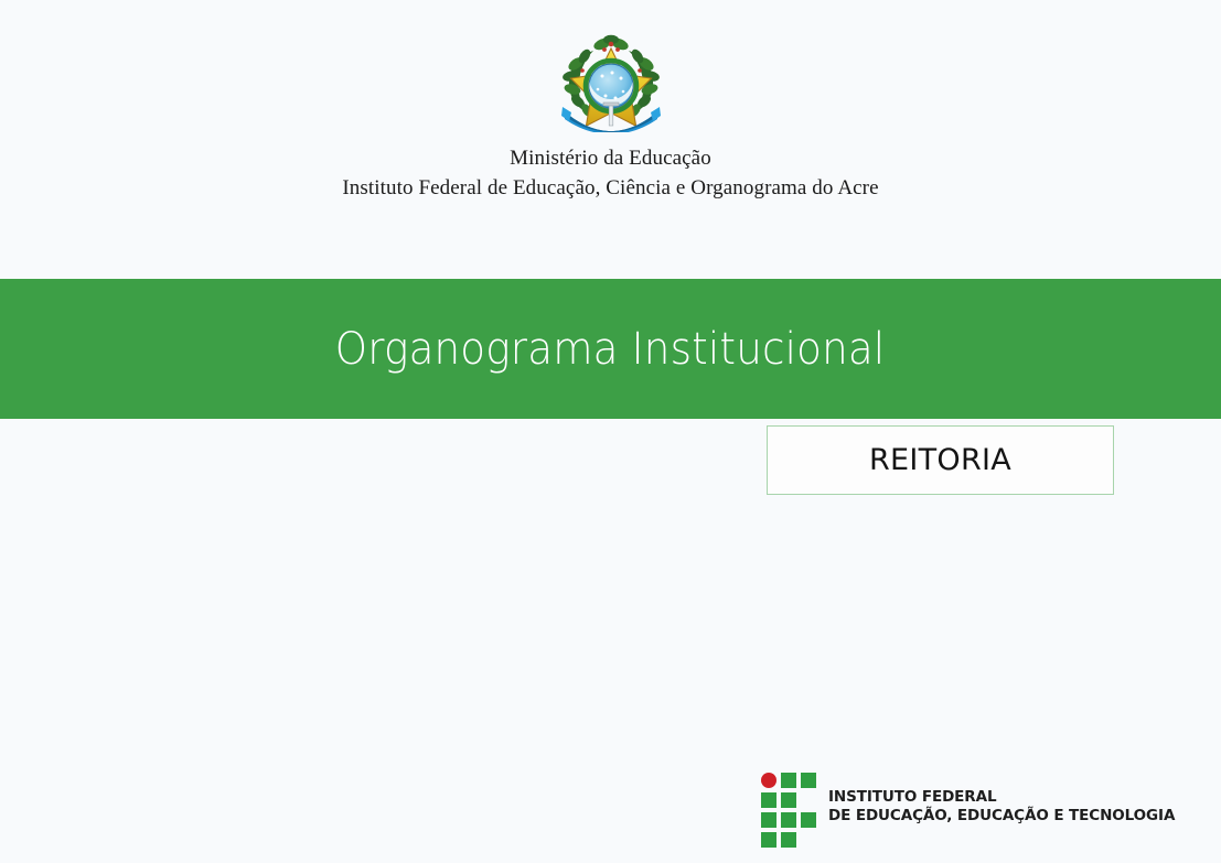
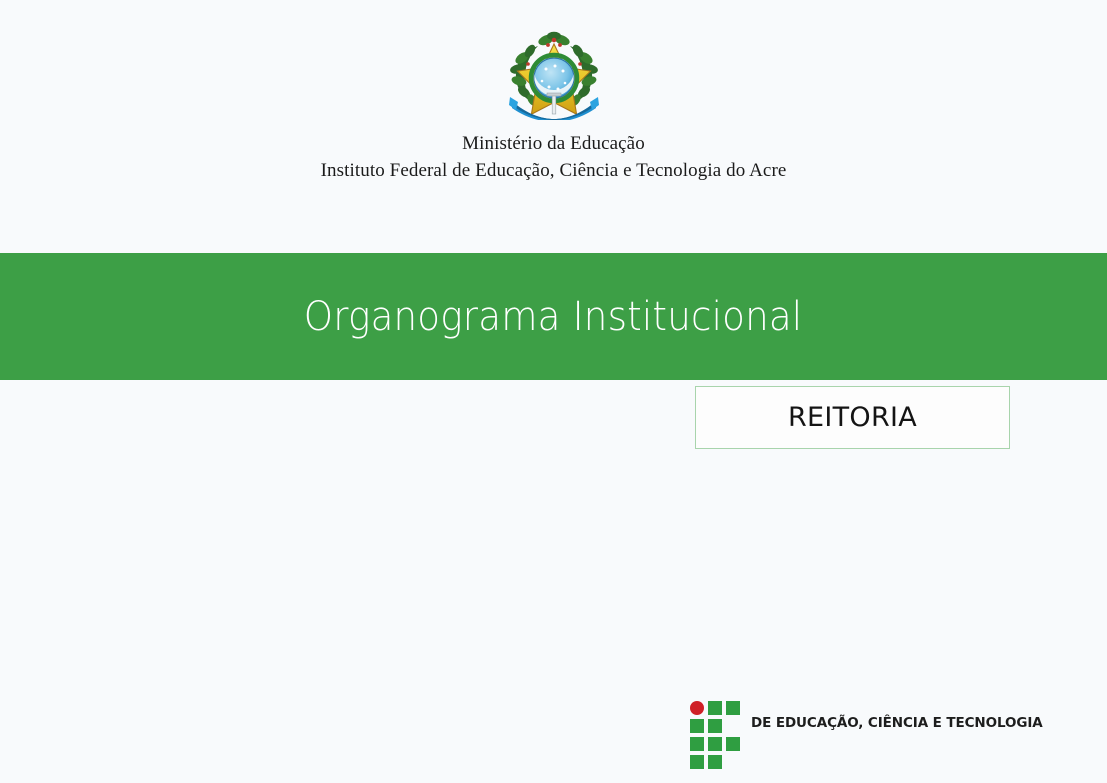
  Ministério da Educação
- Instituto Federal de Educação, Ciência e Organograma do Acre
+ Instituto Federal de Educação, Ciência e Tecnologia do Acre
  Organograma Institucional
  REITORIA
- INSTITUTO FEDERAL
- DE EDUCAÇÃO, EDUCAÇÃO E TECNOLOGIA
+ DE EDUCAÇÃO, CIÊNCIA E TECNOLOGIA
